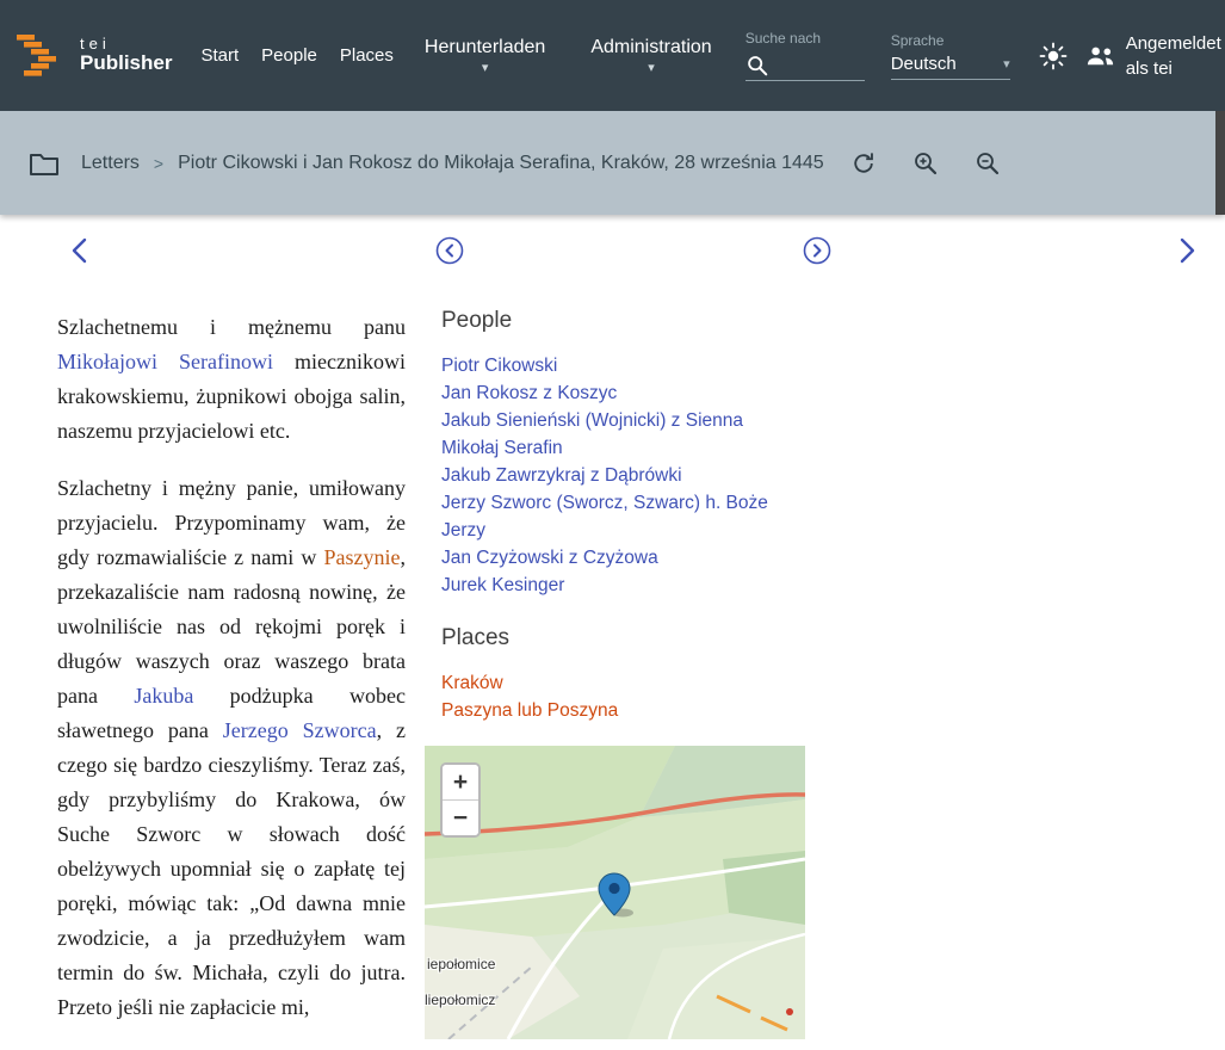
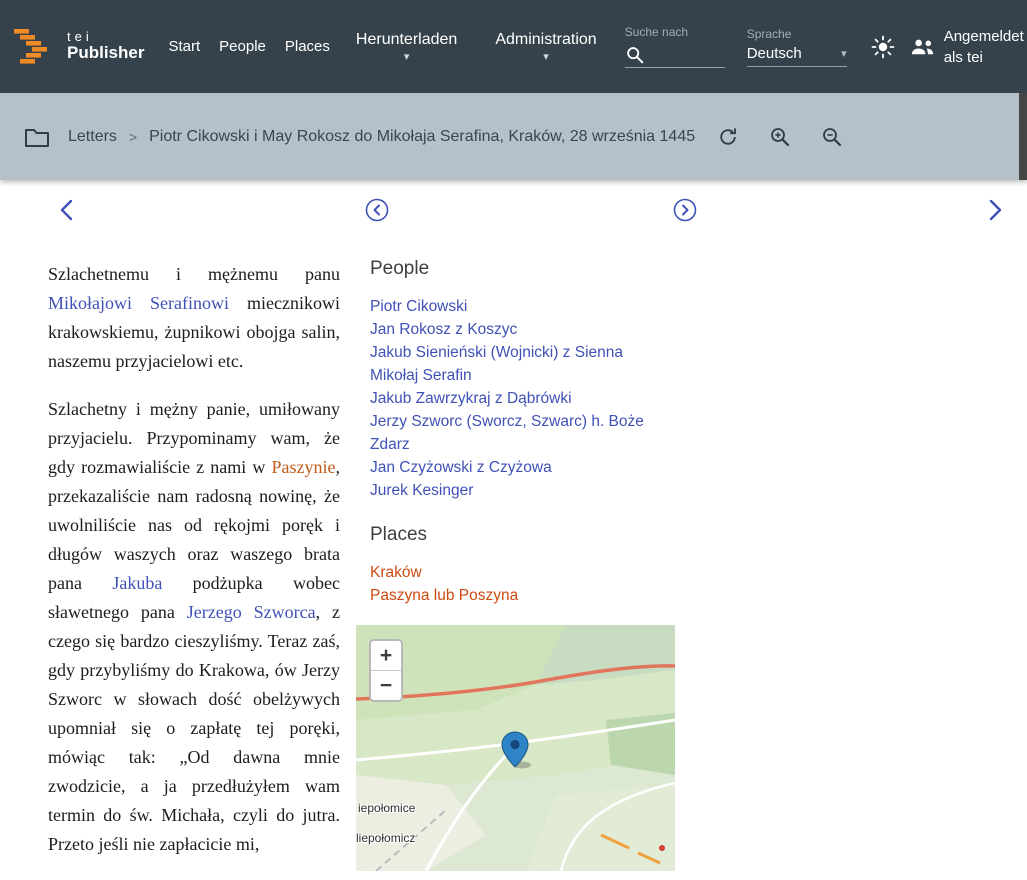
  tei
  Publisher
  Start
  People
  Places
  Herunterladen
  ▾
  Administration
  ▾
  Suche nach
  Sprache
  Deutsch
  ▾
  Angemeldet als tei
  Letters
  >
- Piotr Cikowski i Jan Rokosz do Mikołaja Serafina, Kraków, 28 września 1445
+ Piotr Cikowski i May Rokosz do Mikołaja Serafina, Kraków, 28 września 1445
  Szlachetnemu i mężnemu panu Mikołajowi Serafinowi miecznikowi krakowskiemu, żupnikowi obojga salin, naszemu przyjacielowi etc.
- Szlachetny i mężny panie, umiłowany przyjacielu. Przypominamy wam, że gdy rozmawialiście z nami w Paszynie, przekazaliście nam radosną nowinę, że uwolniliście nas od rękojmi poręk i długów waszych oraz waszego brata pana Jakuba podżupka wobec sławetnego pana Jerzego Szworca, z czego się bardzo cieszyliśmy. Teraz zaś, gdy przybyliśmy do Krakowa, ów Suche Szworc w słowach dość obelżywych upomniał się o zapłatę tej poręki, mówiąc tak: „Od dawna mnie zwodzicie, a ja przedłużyłem wam termin do św. Michała, czyli do jutra. Przeto jeśli nie zapłacicie mi,
+ Szlachetny i mężny panie, umiłowany przyjacielu. Przypominamy wam, że gdy rozmawialiście z nami w Paszynie, przekazaliście nam radosną nowinę, że uwolniliście nas od rękojmi poręk i długów waszych oraz waszego brata pana Jakuba podżupka wobec sławetnego pana Jerzego Szworca, z czego się bardzo cieszyliśmy. Teraz zaś, gdy przybyliśmy do Krakowa, ów Jerzy Szworc w słowach dość obelżywych upomniał się o zapłatę tej poręki, mówiąc tak: „Od dawna mnie zwodzicie, a ja przedłużyłem wam termin do św. Michała, czyli do jutra. Przeto jeśli nie zapłacicie mi,
  People
  Piotr Cikowski
  Jan Rokosz z Koszyc
  Jakub Sienieński (Wojnicki) z Sienna
  Mikołaj Serafin
  Jakub Zawrzykraj z Dąbrówki
- Jerzy Szworc (Sworcz, Szwarc) h. Boże Jerzy
+ Jerzy Szworc (Sworcz, Szwarc) h. Boże Zdarz
  Jan Czyżowski z Czyżowa
  Jurek Kesinger
  Places
  Kraków
  Paszyna lub Poszyna
  +
  −
  iepołomice
  liepołomicz
